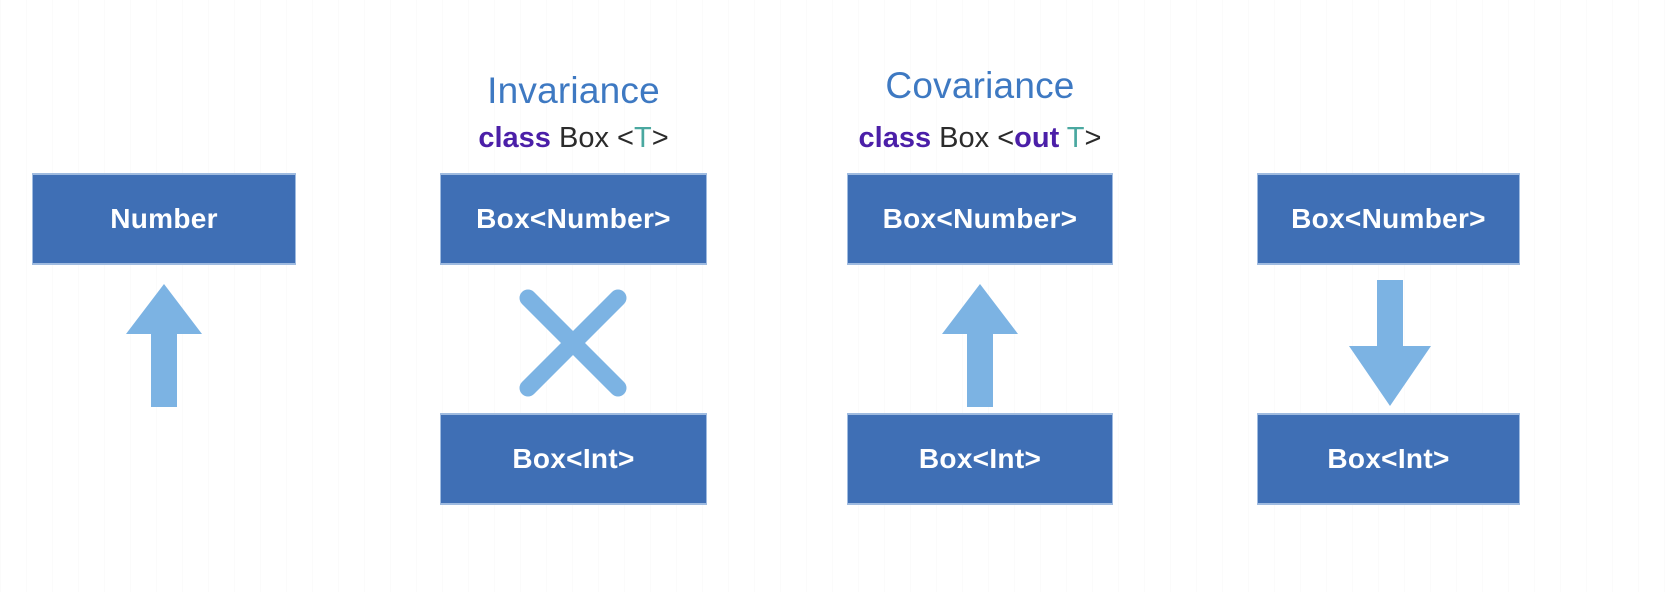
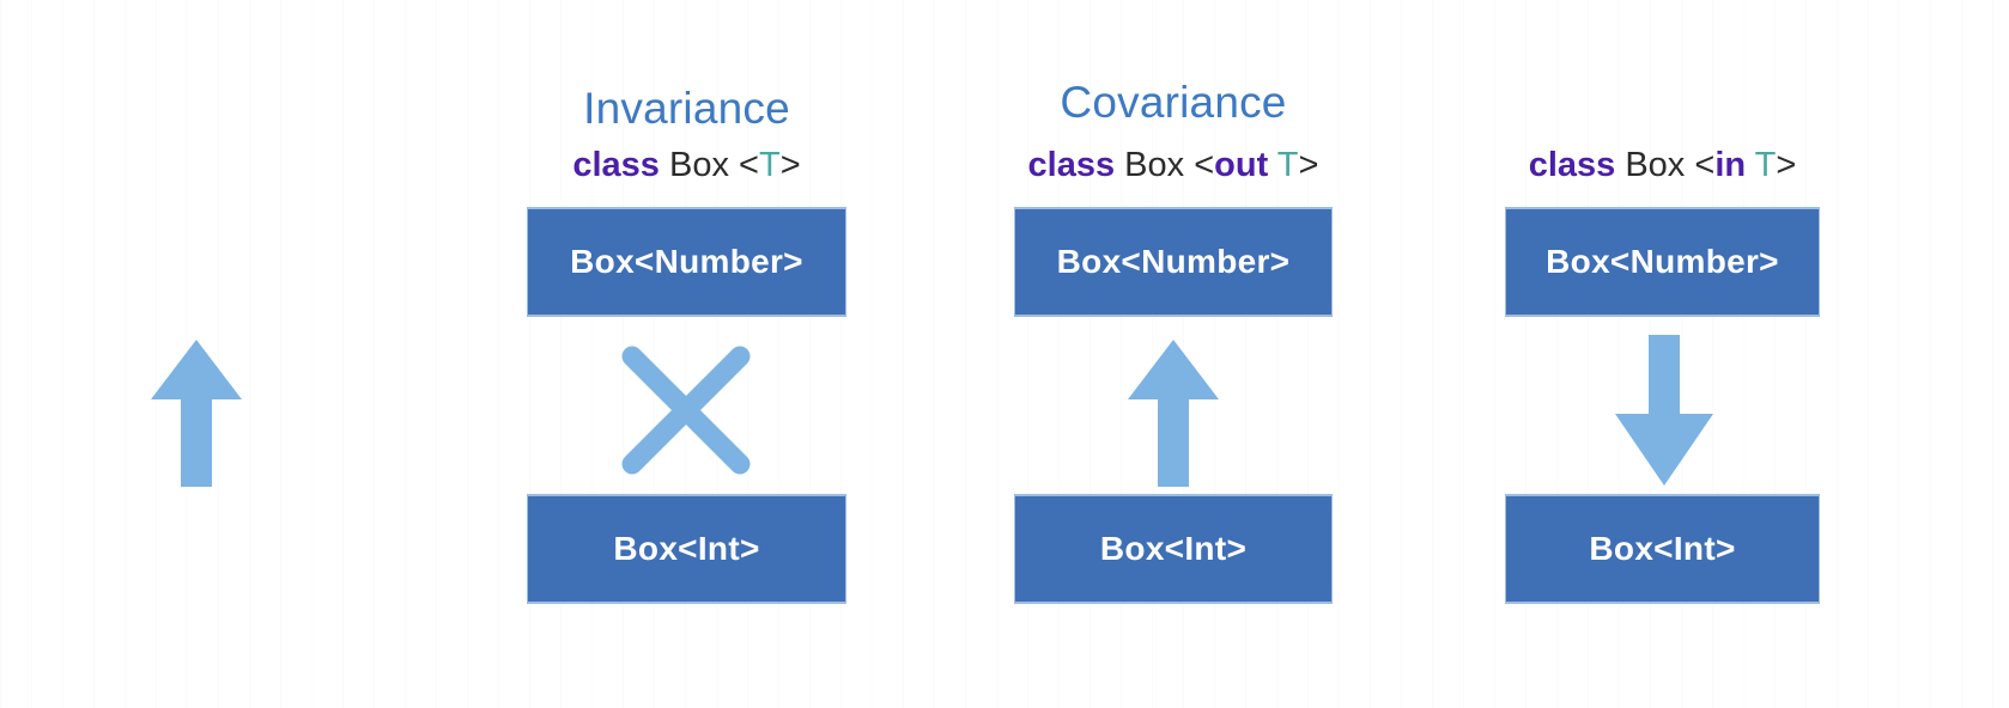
- Number
  Invariance
  class Box <T>
  Box<Number>
  Box<Int>
  Covariance
  class Box <out T>
  Box<Number>
  Box<Int>
+ class Box <in T>
  Box<Number>
  Box<Int>
